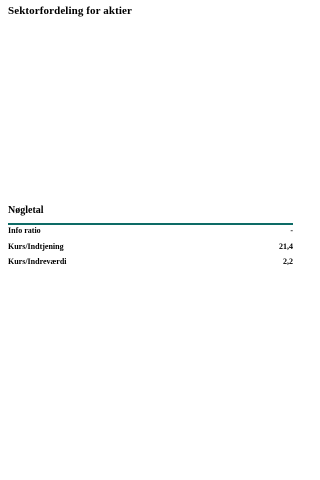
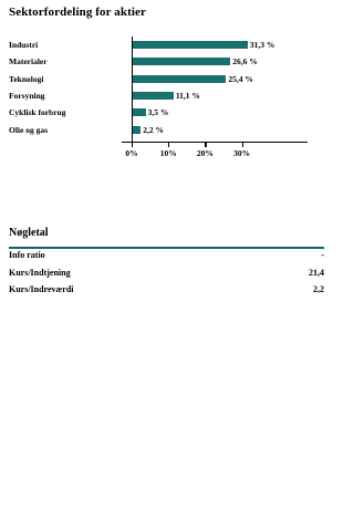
  Sektorfordeling for aktier
+ Industri
+ Materialer
+ Teknologi
+ Forsyning
+ Cyklisk forbrug
+ Olie og gas
+ 31,3 %
+ 26,6 %
+ 25,4 %
+ 11,1 %
+ 3,5 %
+ 2,2 %
+ 0%
+ 10%
+ 20%
+ 30%
  Nøgletal
  Info ratio
  -
  Kurs/Indtjening
  21,4
  Kurs/Indreværdi
  2,2
